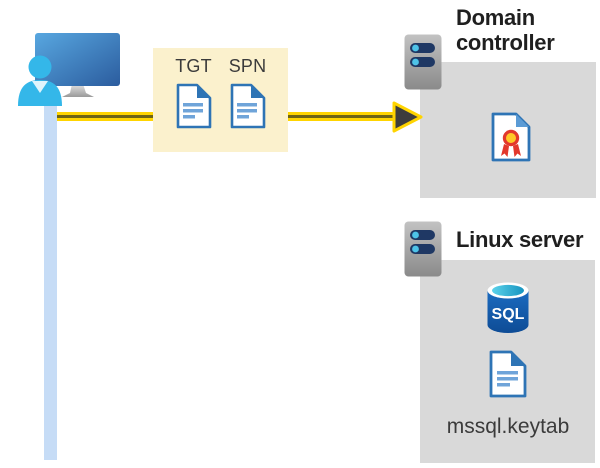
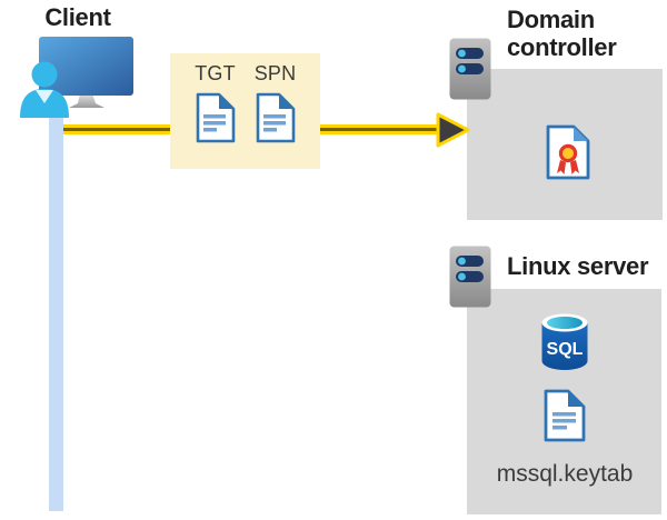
+ Client
  TGT
  SPN
  Domain controller
  Linux server
  SQL
  mssql.keytab
